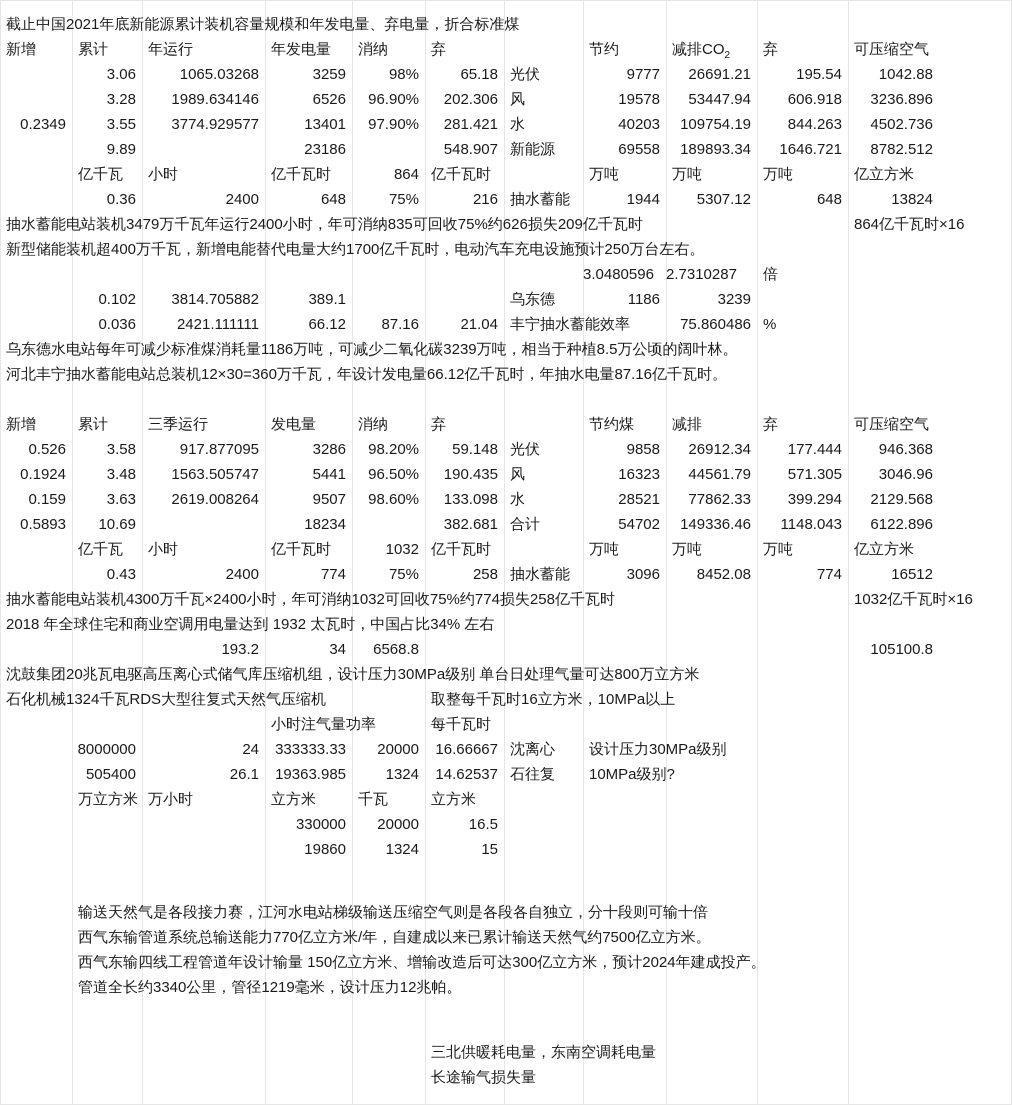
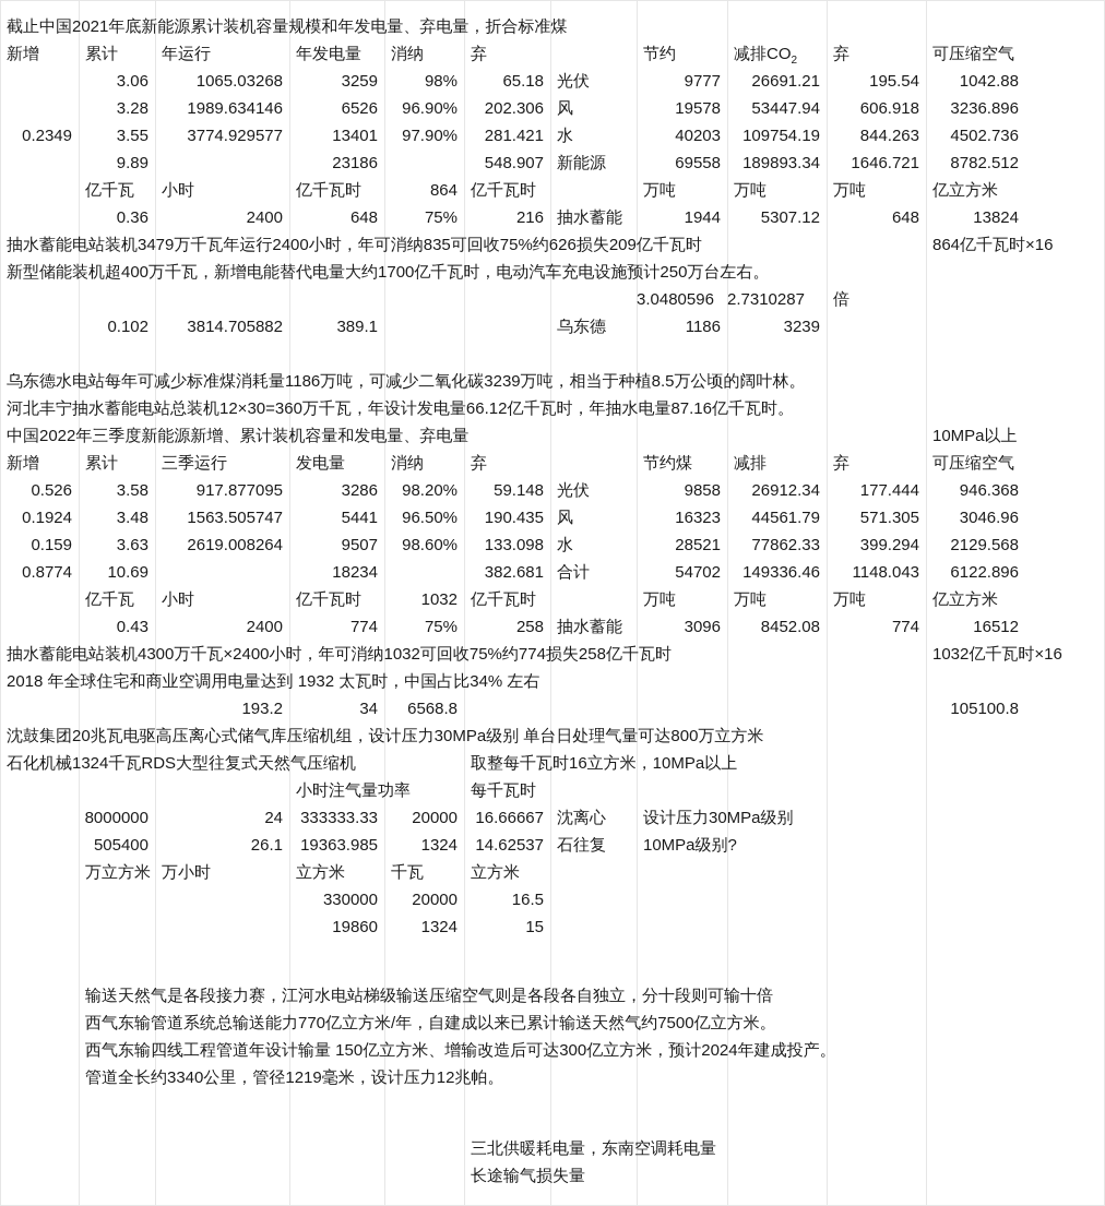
  截止中国2021年底新能源累计装机容量规模和年发电量、弃电量，折合标准煤
  新增
  累计
  年运行
  年发电量
  消纳
  弃
  节约
  减排CO2
  弃
  可压缩空气
  3.06
  1065.03268
  3259
  98%
  65.18
  光伏
  9777
  26691.21
  195.54
  1042.88
  3.28
  1989.634146
  6526
  96.90%
  202.306
  风
  19578
  53447.94
  606.918
  3236.896
  0.2349
  3.55
  3774.929577
  13401
  97.90%
  281.421
  水
  40203
  109754.19
  844.263
  4502.736
  9.89
  23186
  548.907
  新能源
  69558
  189893.34
  1646.721
  8782.512
  亿千瓦
  小时
  亿千瓦时
  864
  亿千瓦时
  万吨
  万吨
  万吨
  亿立方米
  0.36
  2400
  648
  75%
  216
  抽水蓄能
  1944
  5307.12
  648
  13824
  抽水蓄能电站装机3479万千瓦年运行2400小时，年可消纳835可回收75%约626损失209亿千瓦时
  864亿千瓦时×16
  新型储能装机超400万千瓦，新增电能替代电量大约1700亿千瓦时，电动汽车充电设施预计250万台左右。
  3.0480596
  2.7310287
  倍
  0.102
  3814.705882
  389.1
  乌东德
  1186
  3239
- 0.036
- 2421.111111
- 66.12
- 87.16
- 21.04
- 丰宁抽水蓄能效率
- 75.860486
- %
  乌东德水电站每年可减少标准煤消耗量1186万吨，可减少二氧化碳3239万吨，相当于种植8.5万公顷的阔叶林。
  河北丰宁抽水蓄能电站总装机12×30=360万千瓦，年设计发电量66.12亿千瓦时，年抽水电量87.16亿千瓦时。
+ 中国2022年三季度新能源新增、累计装机容量和发电量、弃电量
+ 10MPa以上
  新增
  累计
  三季运行
  发电量
  消纳
  弃
  节约煤
  减排
  弃
  可压缩空气
  0.526
  3.58
  917.877095
  3286
  98.20%
  59.148
  光伏
  9858
  26912.34
  177.444
  946.368
  0.1924
  3.48
  1563.505747
  5441
  96.50%
  190.435
  风
  16323
  44561.79
  571.305
  3046.96
  0.159
  3.63
  2619.008264
  9507
  98.60%
  133.098
  水
  28521
  77862.33
  399.294
  2129.568
- 0.5893
+ 0.8774
  10.69
  18234
  382.681
  合计
  54702
  149336.46
  1148.043
  6122.896
  亿千瓦
  小时
  亿千瓦时
  1032
  亿千瓦时
  万吨
  万吨
  万吨
  亿立方米
  0.43
  2400
  774
  75%
  258
  抽水蓄能
  3096
  8452.08
  774
  16512
  抽水蓄能电站装机4300万千瓦×2400小时，年可消纳1032可回收75%约774损失258亿千瓦时
  1032亿千瓦时×16
  2018 年全球住宅和商业空调用电量达到 1932 太瓦时，中国占比34% 左右
  193.2
  34
  6568.8
  105100.8
  沈鼓集团20兆瓦电驱高压离心式储气库压缩机组，设计压力30MPa级别 单台日处理气量可达800万立方米
  石化机械1324千瓦RDS大型往复式天然气压缩机
  取整每千瓦时16立方米，10MPa以上
  小时注气量功率
  每千瓦时
  8000000
  24
  333333.33
  20000
  16.66667
  沈离心
  设计压力30MPa级别
  505400
  26.1
  19363.985
  1324
  14.62537
  石往复
  10MPa级别?
  万立方米
  万小时
  立方米
  千瓦
  立方米
  330000
  20000
  16.5
  19860
  1324
  15
  输送天然气是各段接力赛，江河水电站梯级输送压缩空气则是各段各自独立，分十段则可输十倍
  西气东输管道系统总输送能力770亿立方米/年，自建成以来已累计输送天然气约7500亿立方米。
  西气东输四线工程管道年设计输量 150亿立方米、增输改造后可达300亿立方米，预计2024年建成投产。
  管道全长约3340公里，管径1219毫米，设计压力12兆帕。
  三北供暖耗电量，东南空调耗电量
  长途输气损失量
